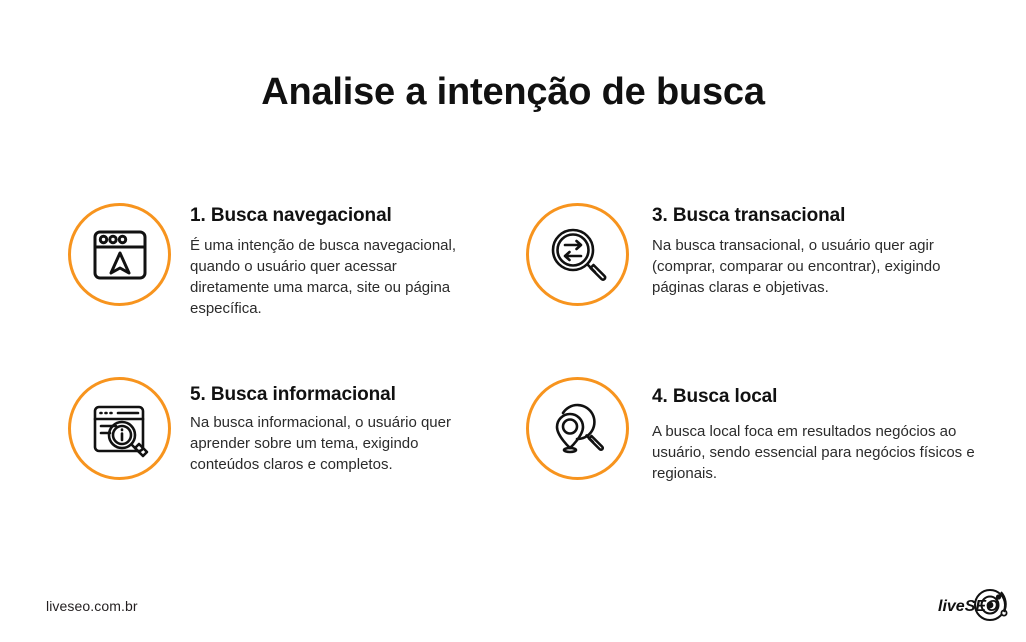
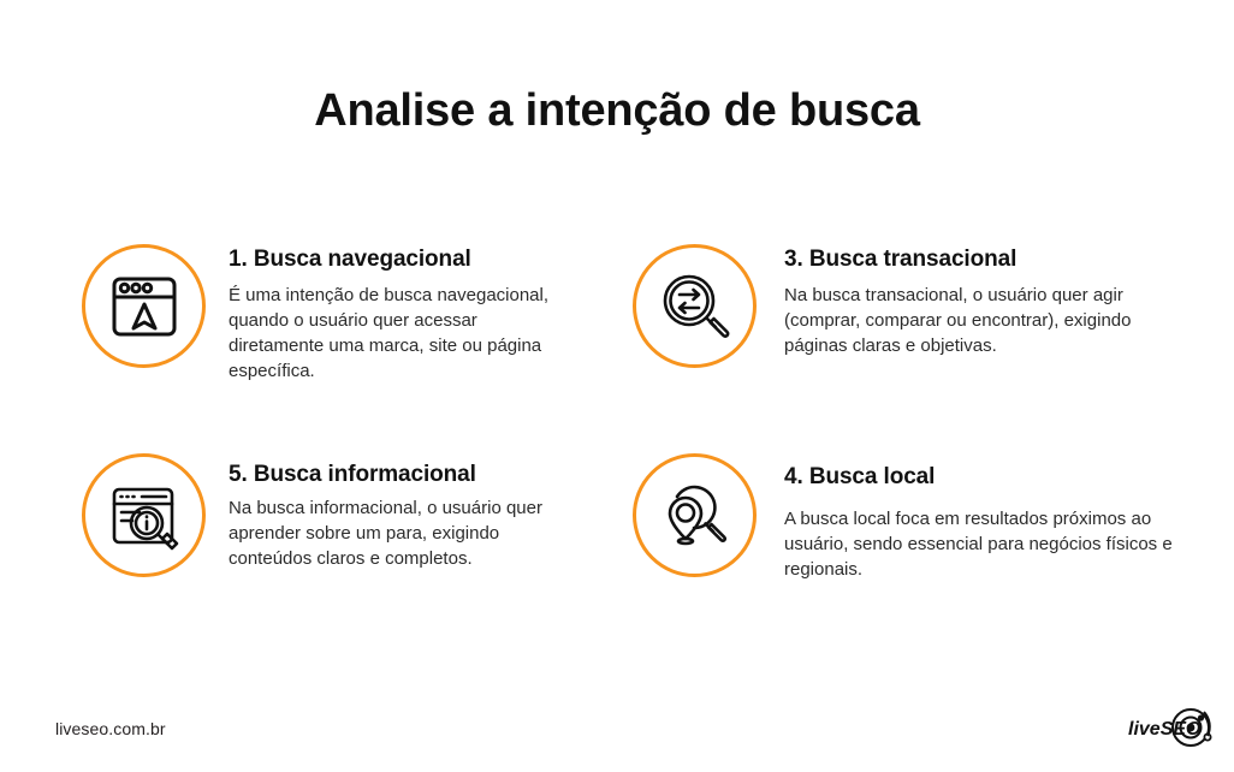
  Analise a intenção de busca
  1. Busca navegacional
  É uma intenção de busca navegacional, quando o usuário quer acessar diretamente uma marca, site ou página específica.
  5. Busca informacional
- Na busca informacional, o usuário quer aprender sobre um tema, exigindo conteúdos claros e completos.
+ Na busca informacional, o usuário quer aprender sobre um para, exigindo conteúdos claros e completos.
  3. Busca transacional
  Na busca transacional, o usuário quer agir (comprar, comparar ou encontrar), exigindo páginas claras e objetivas.
  4. Busca local
- A busca local foca em resultados negócios ao usuário, sendo essencial para negócios físicos e regionais.
+ A busca local foca em resultados próximos ao usuário, sendo essencial para negócios físicos e regionais.
  liveseo.com.br
  liveS
